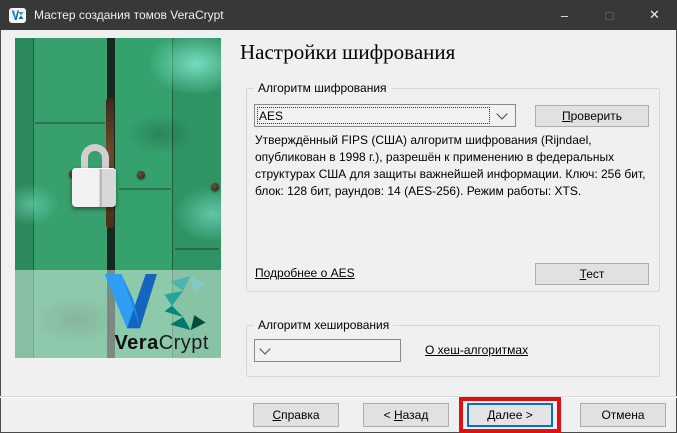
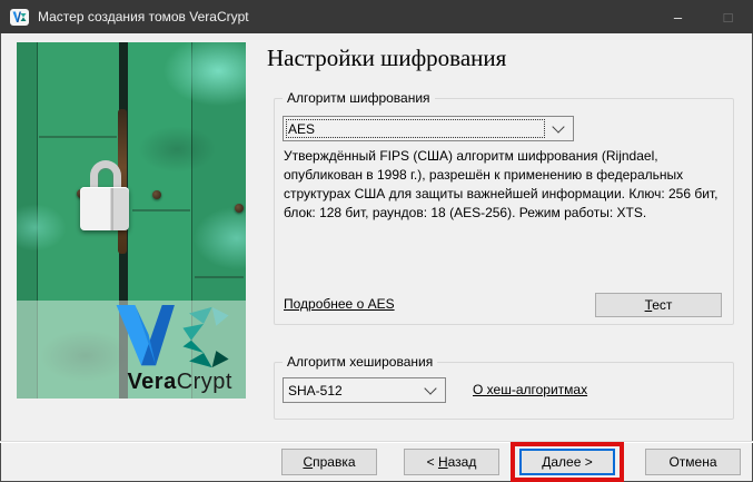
  Мастер создания томов VeraCrypt
  –
  □
- ✕
  VeraCrypt
  Настройки шифрования
  Алгоритм шифрования
  AES
- Проверить
- Утверждённый FIPS (США) алгоритм шифрования (Rijndael, опубликован в 1998 г.), разрешён к применению в федеральных структурах США для защиты важнейшей информации. Ключ: 256 бит, блок: 128 бит, раундов: 14 (AES-256). Режим работы: XTS.
+ Утверждённый FIPS (США) алгоритм шифрования (Rijndael, опубликован в 1998 г.), разрешён к применению в федеральных структурах США для защиты важнейшей информации. Ключ: 256 бит, блок: 128 бит, раундов: 18 (AES-256). Режим работы: XTS.
  Подробнее о AES
  Тест
  Алгоритм хеширования
+ SHA-512
  О хеш-алгоритмах
  Справка
  < Назад
  Далее >
  Отмена
